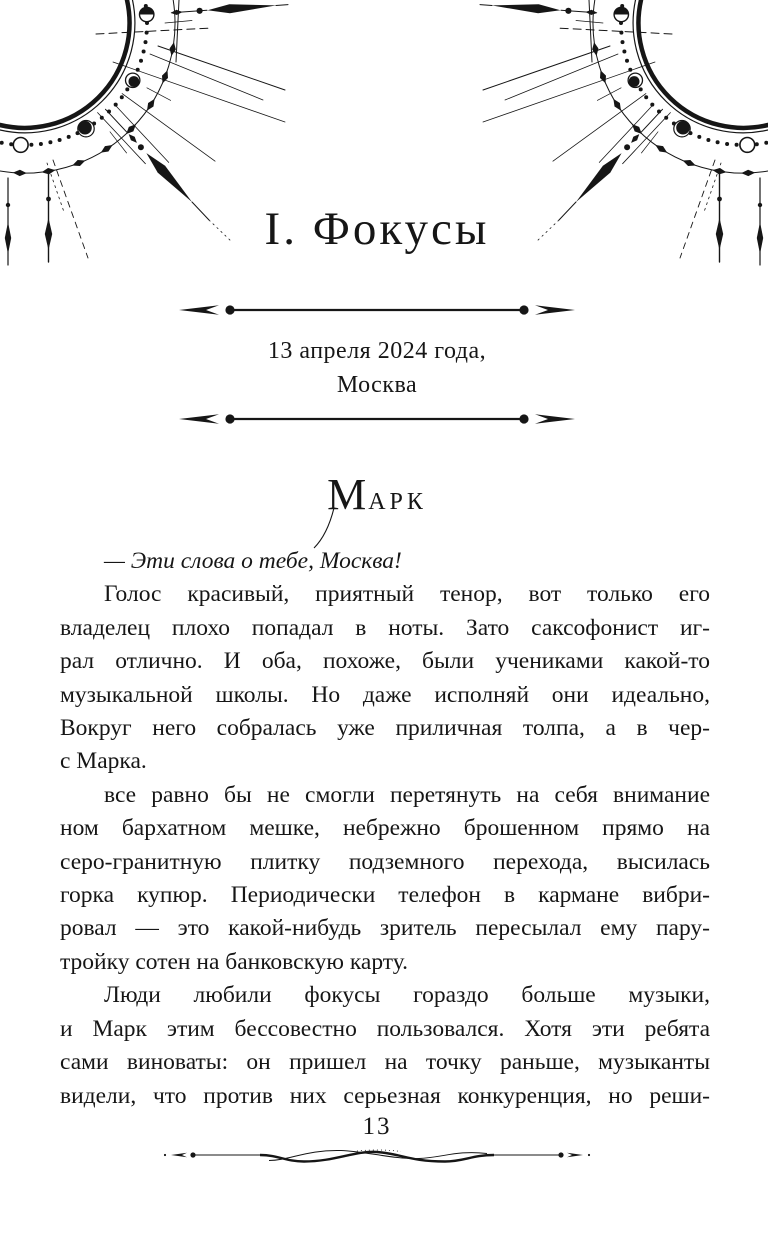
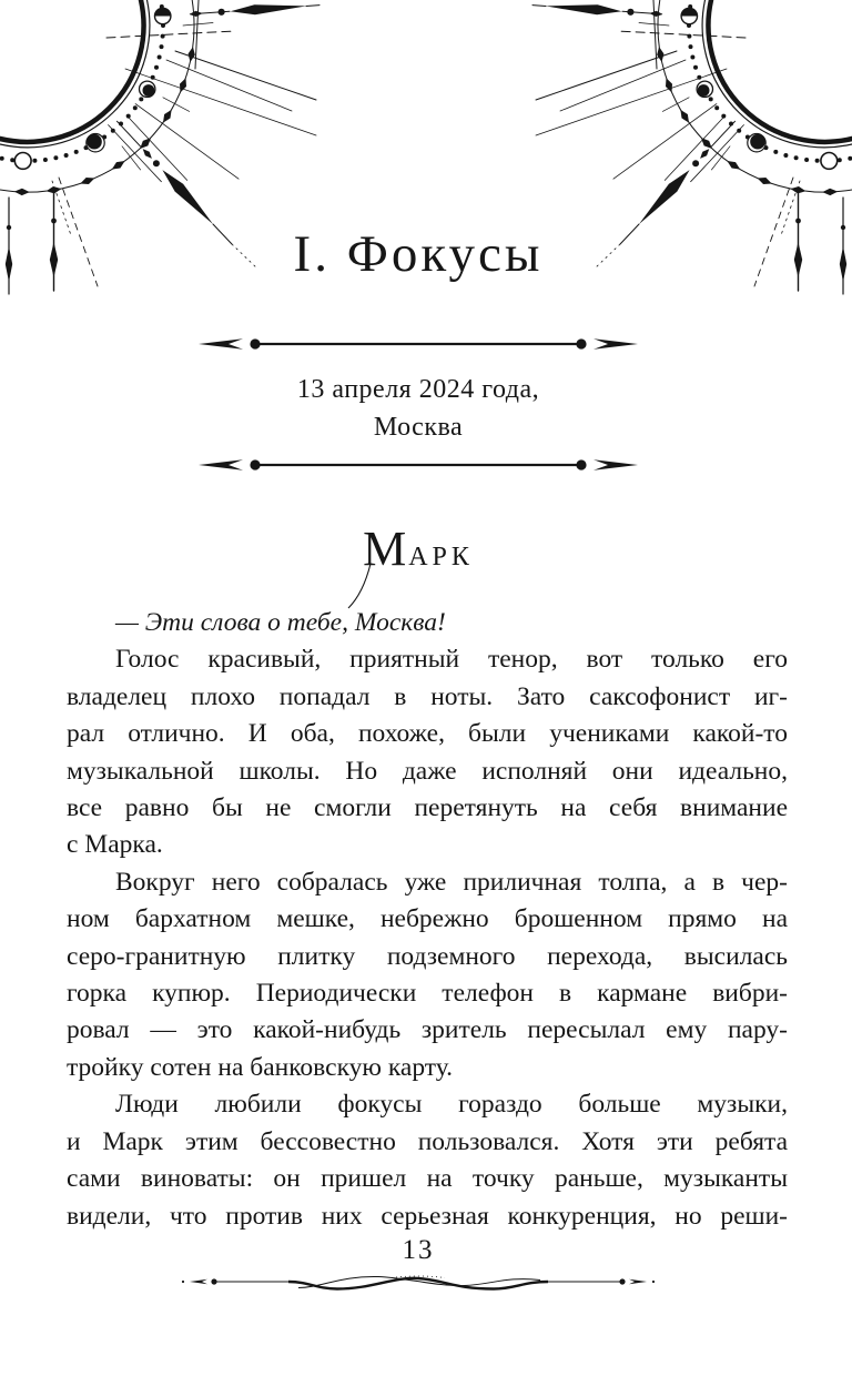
  I. Фокусы
  13 апреля 2024 года,
  Москва
  МАРК
  — Эти слова о тебе, Москва!
  Голос красивый, приятный тенор, вот только его
  владелец плохо попадал в ноты. Зато саксофонист иг-
  рал отлично. И оба, похоже, были учениками какой-то
  музыкальной школы. Но даже исполняй они идеально,
- Вокруг него собралась уже приличная толпа, а в чер-
+ все равно бы не смогли перетянуть на себя внимание
  с Марка.
- все равно бы не смогли перетянуть на себя внимание
+ Вокруг него собралась уже приличная толпа, а в чер-
  ном бархатном мешке, небрежно брошенном прямо на
  серо-гранитную плитку подземного перехода, высилась
  горка купюр. Периодически телефон в кармане вибри-
  ровал — это какой-нибудь зритель пересылал ему пару-
  тройку сотен на банковскую карту.
  Люди любили фокусы гораздо больше музыки,
  и Марк этим бессовестно пользовался. Хотя эти ребята
  сами виноваты: он пришел на точку раньше, музыканты
  видели, что против них серьезная конкуренция, но реши-
  13
